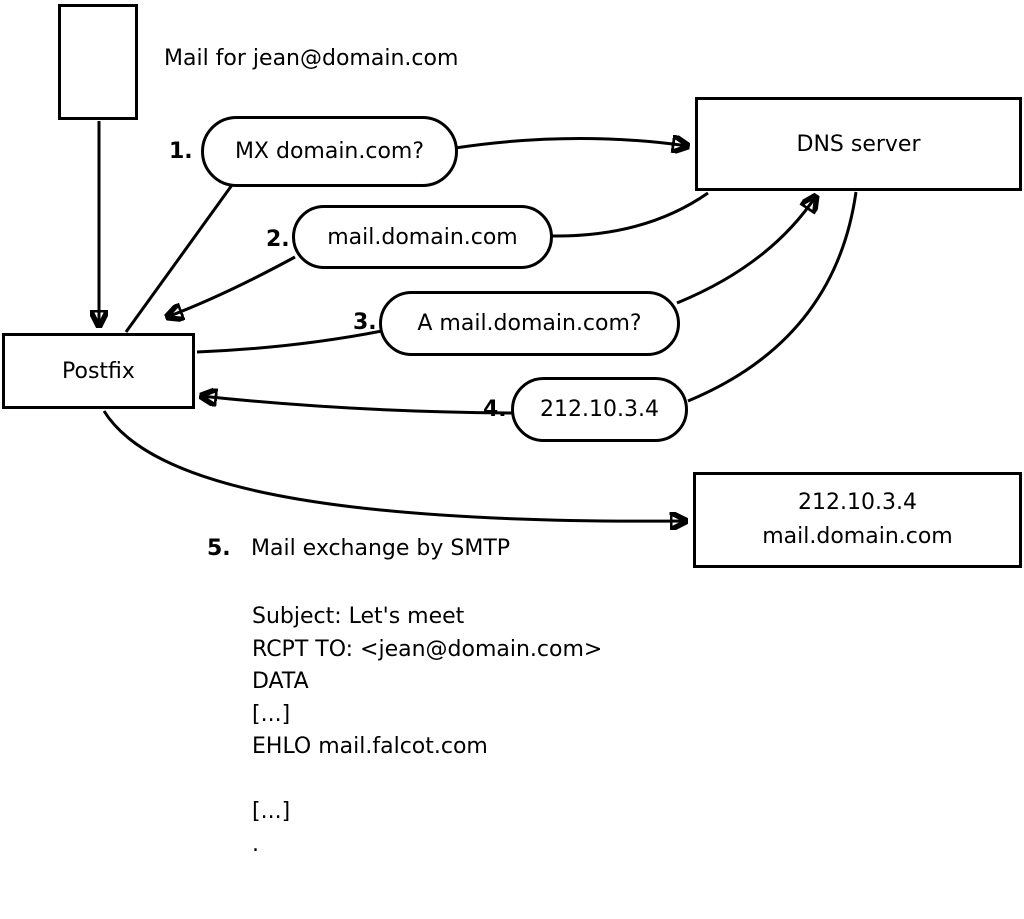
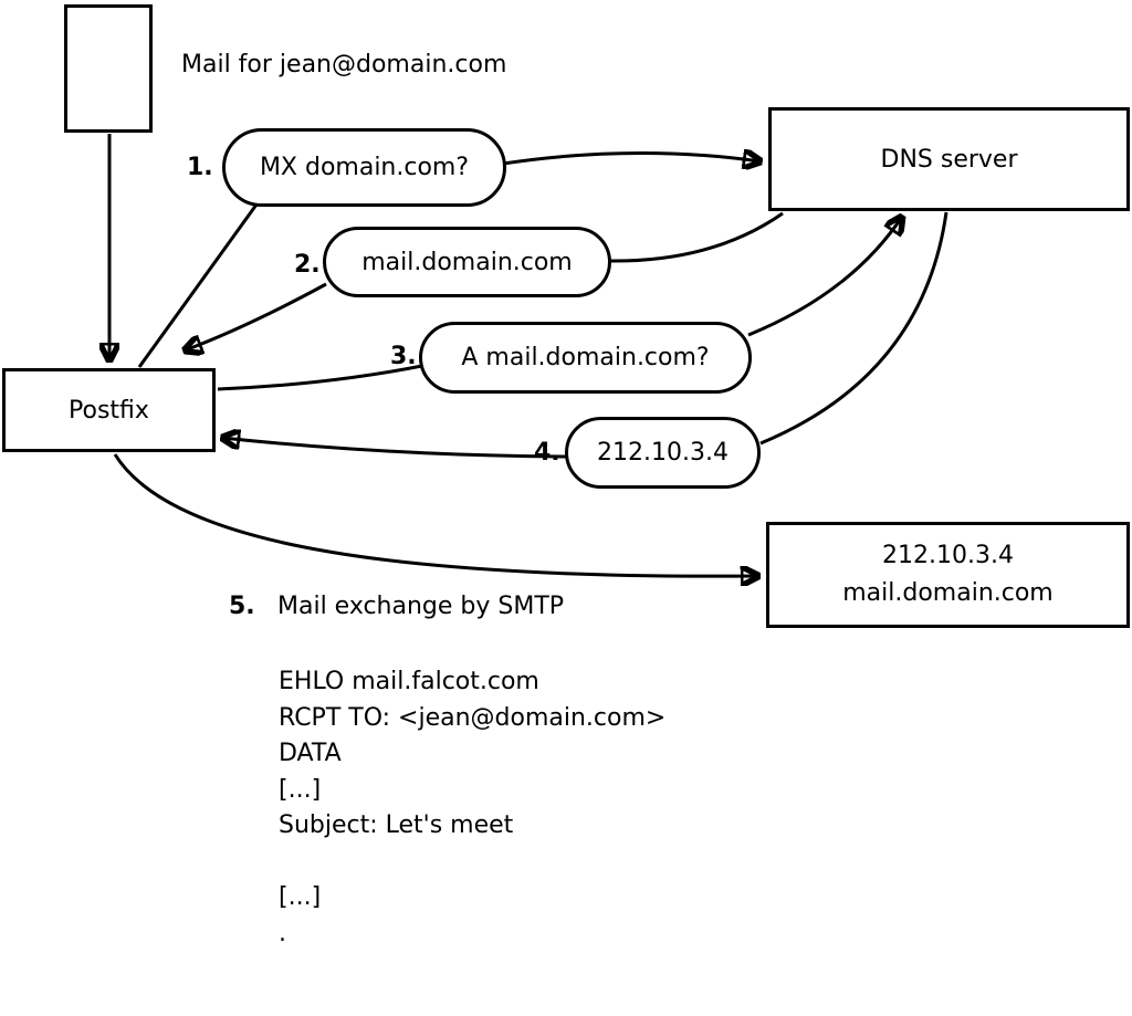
  Mail for jean@domain.com
  Postfix
  DNS server
  212.10.3.4
  mail.domain.com
  1.
  MX domain.com?
  2.
  mail.domain.com
  3.
  A mail.domain.com?
  4.
  212.10.3.4
  5.
  Mail exchange by SMTP
- Subject: Let's meet
+ EHLO mail.falcot.com
  RCPT TO: <jean@domain.com>
  DATA
  [...]
- EHLO mail.falcot.com
+ Subject: Let's meet
  [...]
  .
